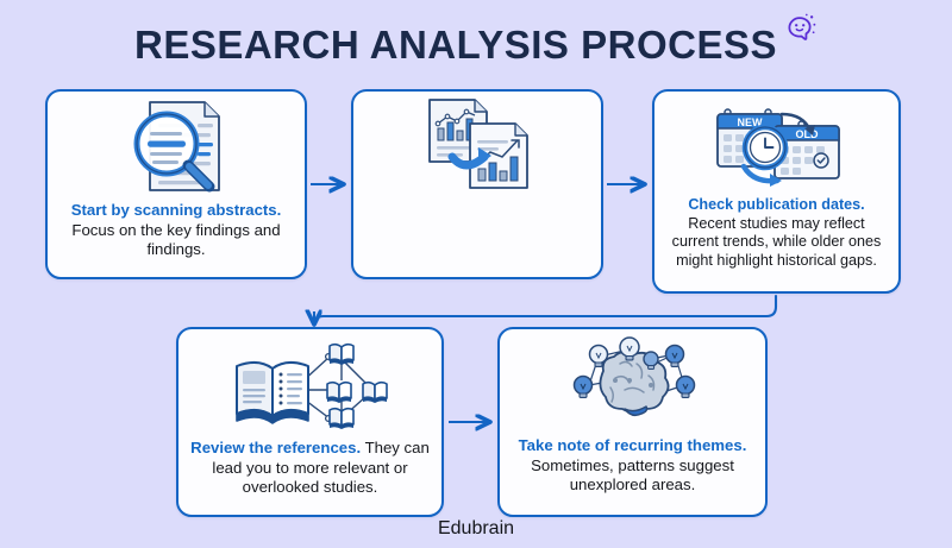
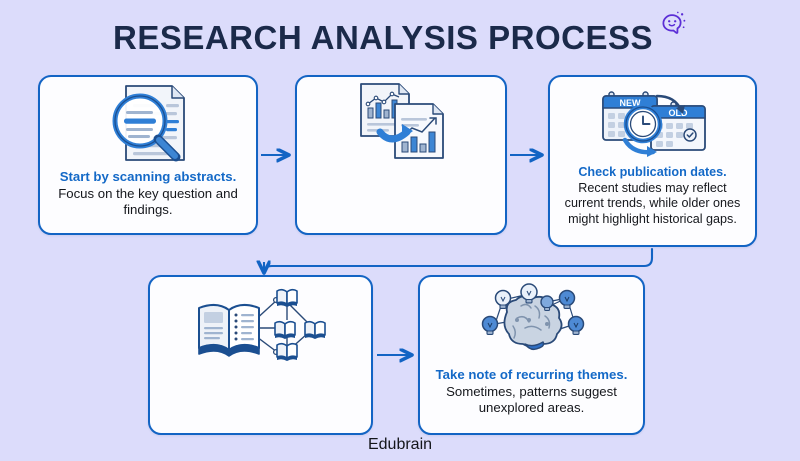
  RESEARCH ANALYSIS PROCESS
- Start by scanning abstracts. Focus on the key findings and findings.
+ Start by scanning abstracts. Focus on the key question and findings.
  NEW
  OLD
  Check publication dates. Recent studies may reflect current trends, while older ones might highlight historical gaps.
- Review the references. They can lead you to more relevant or overlooked studies.
  Take note of recurring themes. Sometimes, patterns suggest unexplored areas.
  Edubrain
